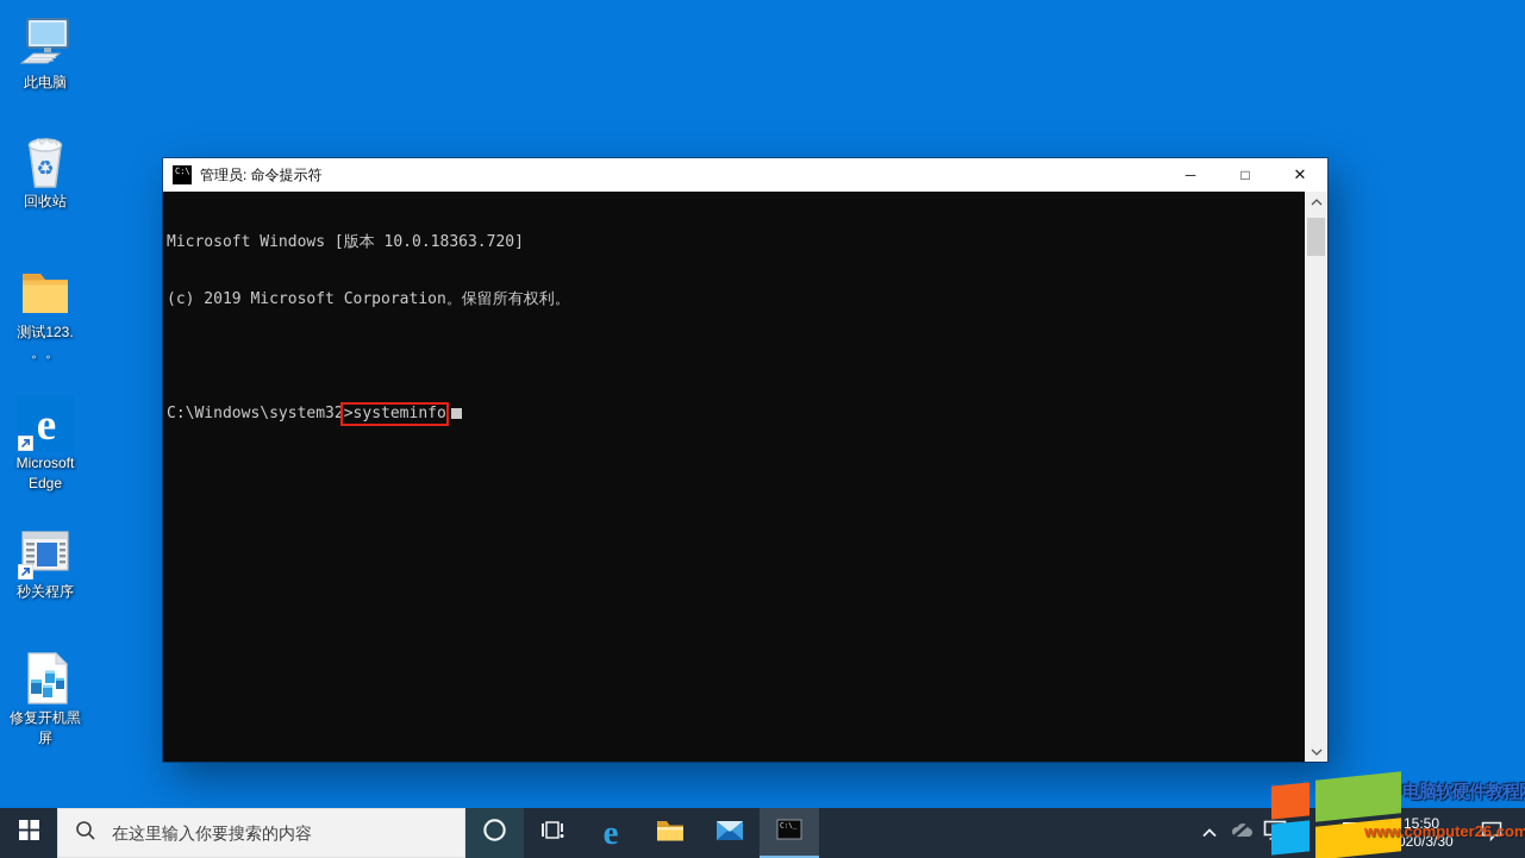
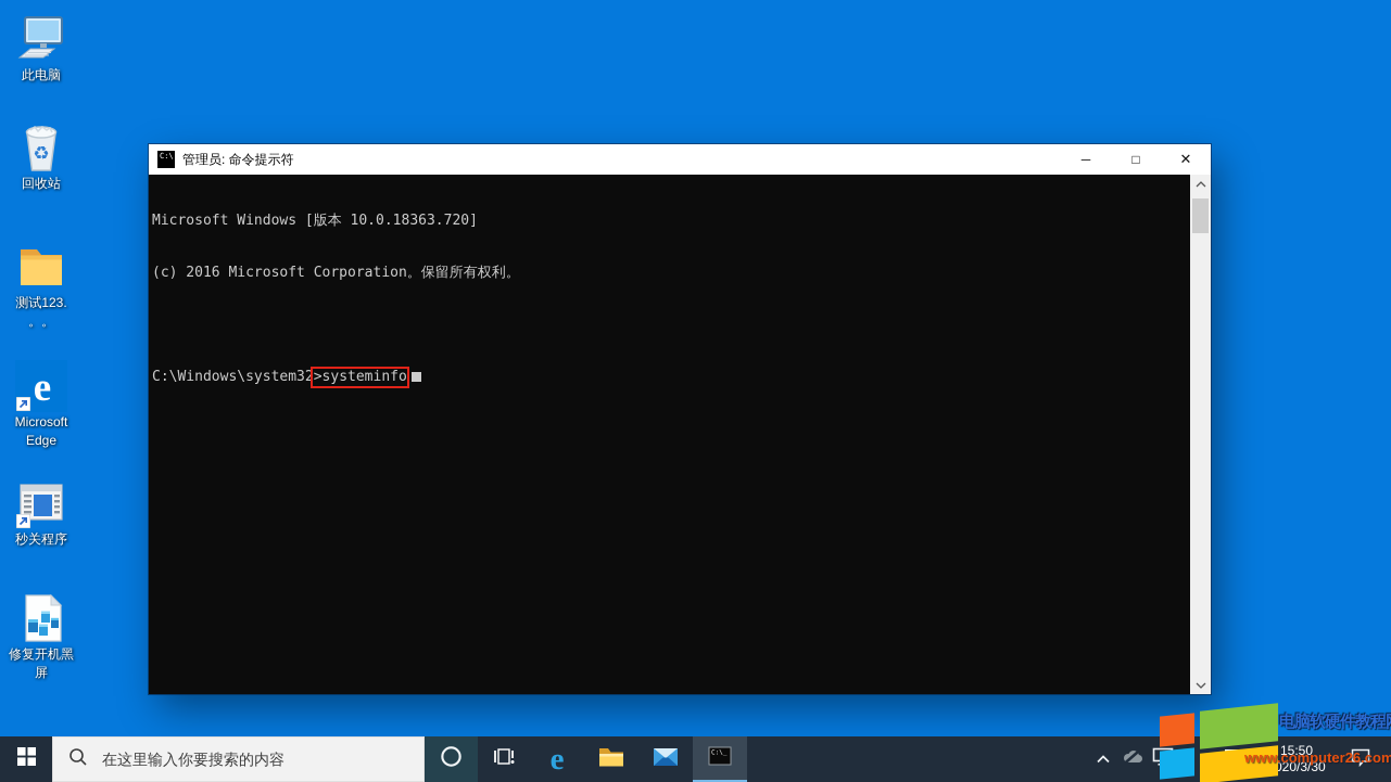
  此电脑
  ♻
  回收站
  测试123.
  。。
  e
  Microsoft
  Edge
  秒关程序
  修复开机黑
  屏
  C:\
  管理员: 命令提示符
  ─
  □
  ✕
  Microsoft Windows [版本 10.0.18363.720]
- (c) 2019 Microsoft Corporation。保留所有权利。
+ (c) 2016 Microsoft Corporation。保留所有权利。
  C:\Windows\system32>systeminfo
  电脑软硬件教程
  www.computer26.com
  在这里输入你要搜索的内容
  e
  15:50
  020/3/30
